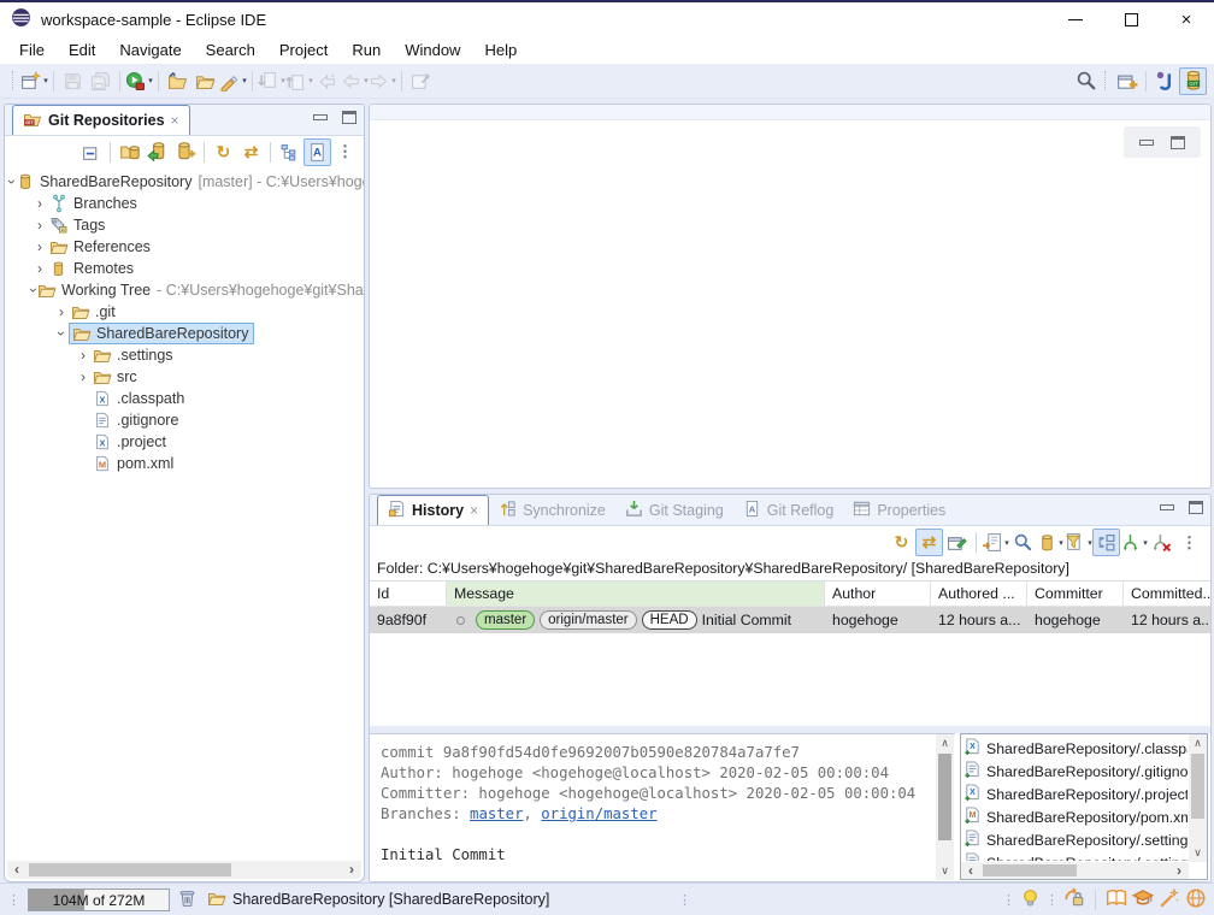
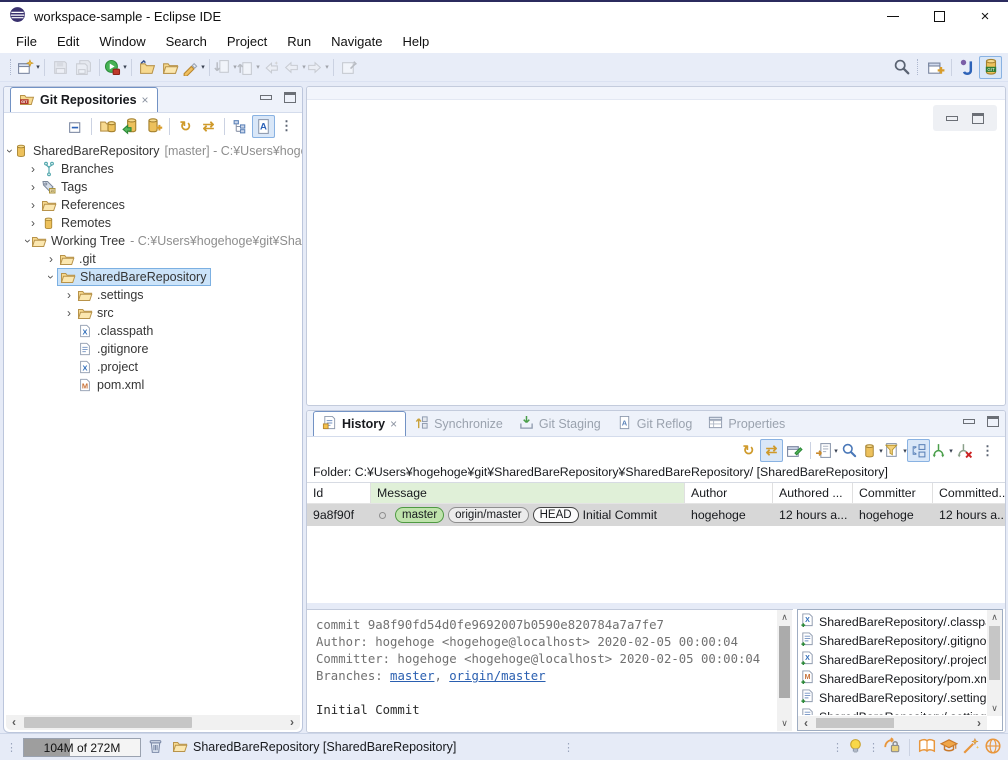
  workspace-sample - Eclipse IDE
  ×
  File
  Edit
- Navigate
+ Window
  Search
  Project
  Run
- Window
+ Navigate
  Help
  Git Repositories
  ×
  ↻
  ⇄
  A
  ⋮
  SharedBareRepository
  [master] - C:¥Users¥hog
  ›
  Branches
  ›
  Tags
  ›
  References
  ›
  Remotes
  Working Tree
  - C:¥Users¥hogehoge¥git¥Sha
  ›
  .git
  SharedBareRepository
  ›
  .settings
  ›
  src
  X
  .classpath
  .gitignore
  X
  .project
  M
  pom.xml
  ‹
  ›
  History
  ×
  Synchronize
  Git Staging
  A
  Git Reflog
  Properties
  ↻
  ⇄
  ⋮
  Folder: C:¥Users¥hogehoge¥git¥SharedBareRepository¥SharedBareRepository/ [SharedBareRepository]
  Id
  Message
  Author
  Authored ...
  Committer
  Committed..
  9a8f90f
  master
  origin/master
  HEAD
  Initial Commit
  hogehoge
  12 hours a...
  hogehoge
  12 hours a..
  commit 9a8f90fd54d0fe9692007b0590e820784a7a7fe7 Author: hogehoge <hogehoge@localhost> 2020-02-05 00:00:04 Committer: hogehoge <hogehoge@localhost> 2020-02-05 00:00:04 Branches: master, origin/master Initial Commit
  ∧
  ∨
  SharedBareRepository/.classp
  SharedBareRepository/.gitigno
  SharedBareRepository/.project
  SharedBareRepository/pom.xm
  SharedBareRepository/.setting
  ∧
  ∨
  ‹
  ›
  ⋮
  104M of 272M
  SharedBareRepository [SharedBareRepository]
  ⋮
  ⋮
  ⋮
